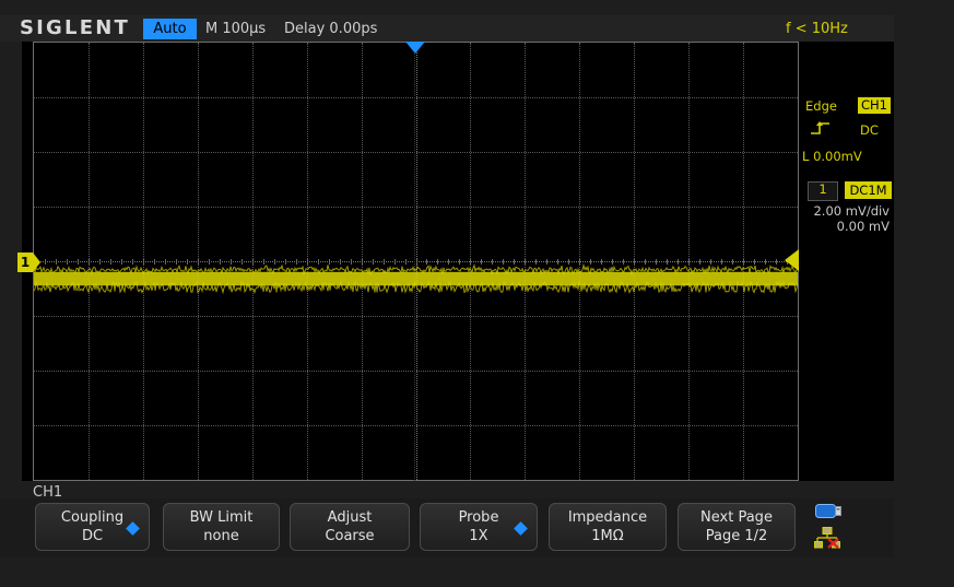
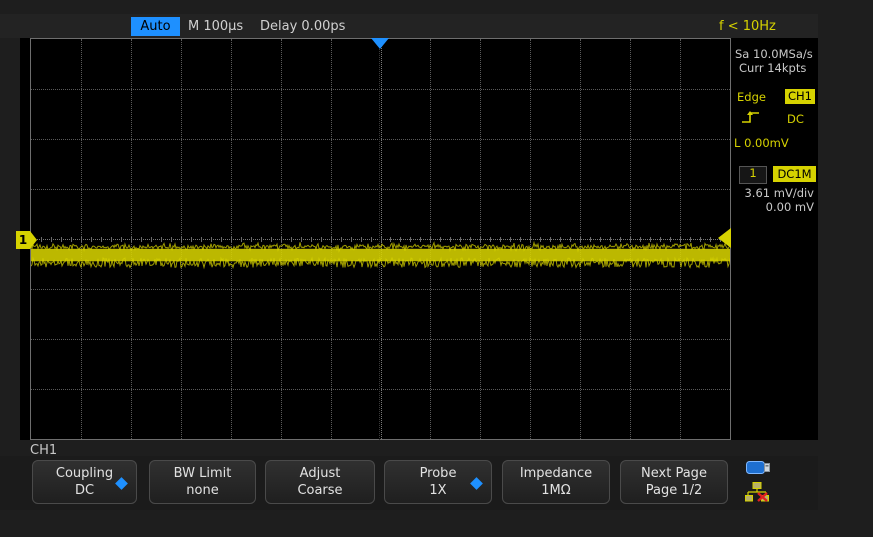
- SIGLENT
  Auto
  M 100µs
  Delay 0.00ps
  f < 10Hz
  1
  CH1
+ Sa 10.0MSa/s
+ Curr 14kpts
  Edge
  CH1
  DC
  L 0.00mV
  1
  DC1M
- 2.00 mV/div
+ 3.61 mV/div
  0.00 mV
  Coupling
  DC
  BW Limit
  none
  Adjust
  Coarse
  Probe
  1X
  Impedance
  1MΩ
  Next Page
  Page 1/2
